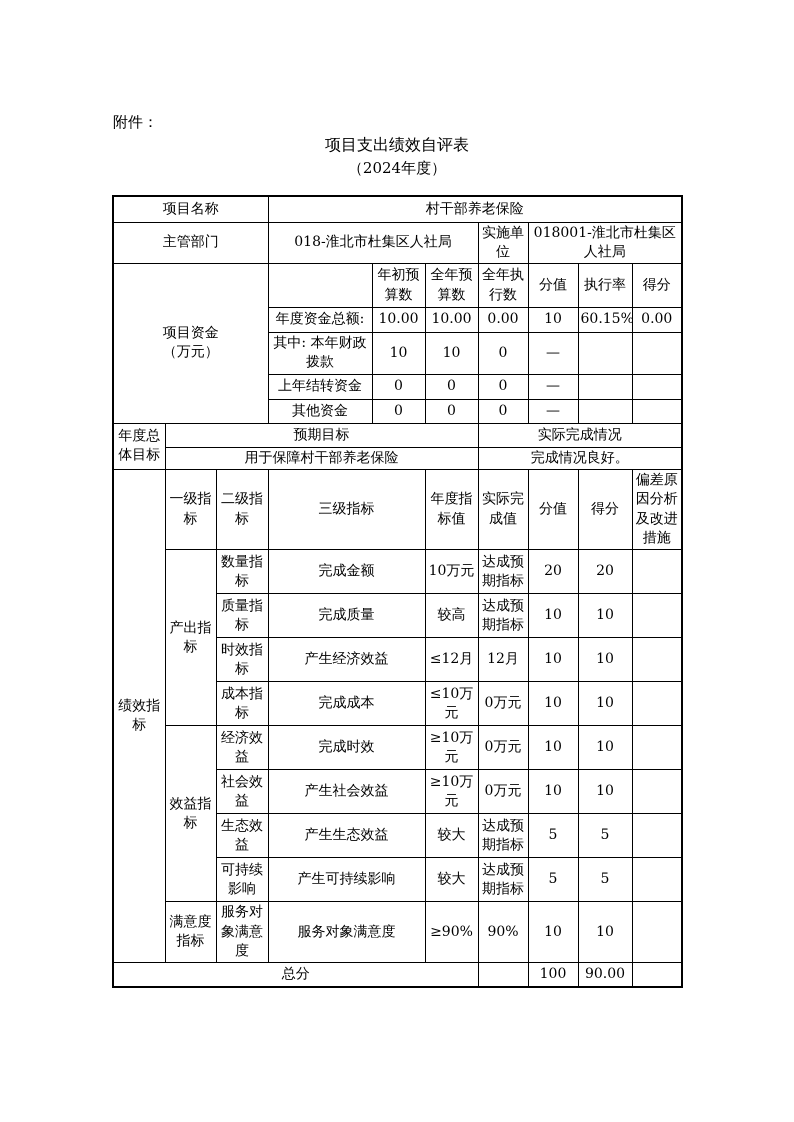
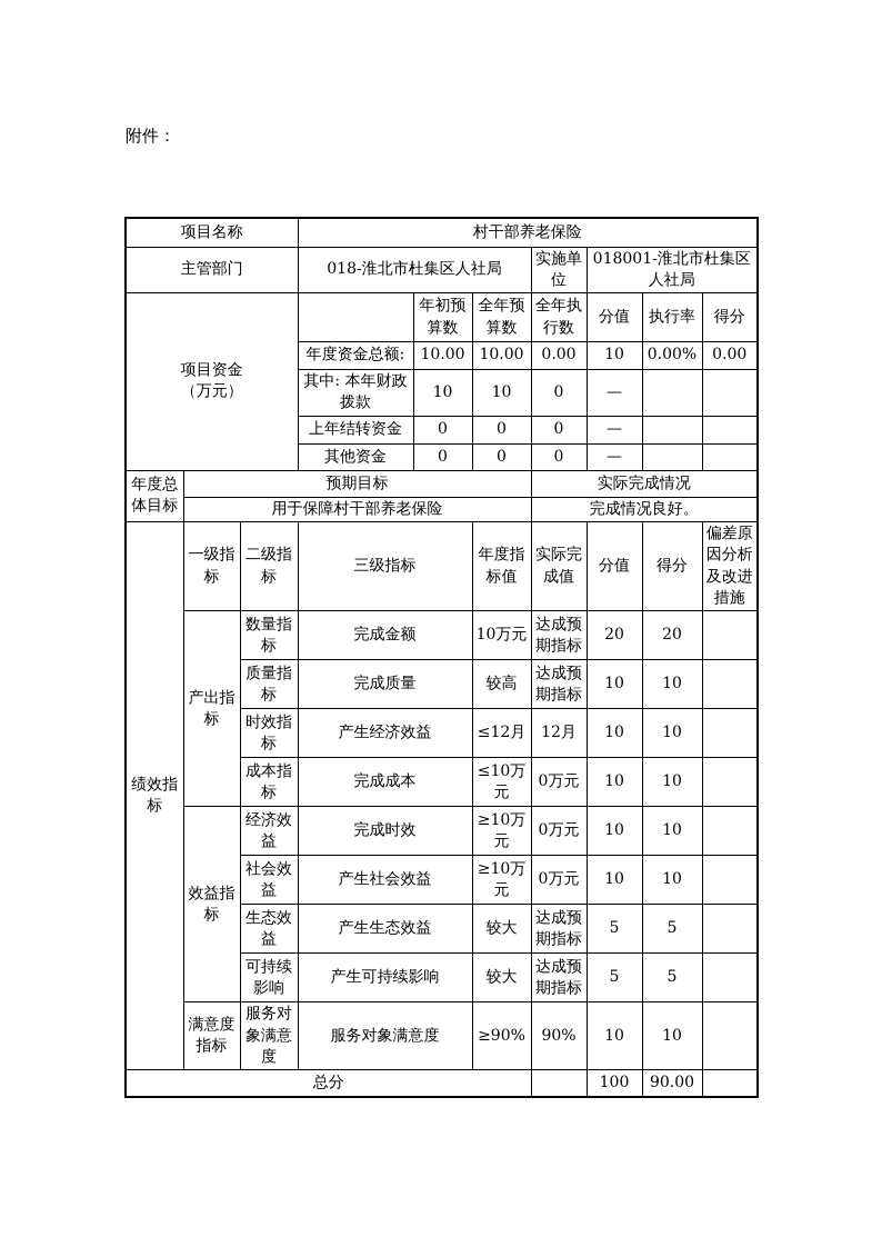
  附件：
- 项目支出绩效自评表
- （2024年度）
  项目名称	村干部养老保险
  主管部门	018-淮北市杜集区人社局	实施单位	018001-淮北市杜集区人社局
  项目资金 （万元）		年初预算数	全年预算数	全年执行数	分值	执行率	得分
- 年度资金总额:	10.00	10.00	0.00	10	60.15%	0.00
+ 年度资金总额:	10.00	10.00	0.00	10	0.00%	0.00
  其中: 本年财政拨款	10	10	0	—
  上年结转资金	0	0	0	—
  其他资金	0	0	0	—
  年度总体目标	预期目标	实际完成情况
  用于保障村干部养老保险	完成情况良好。
  绩效指标	一级指标	二级指标	三级指标	年度指标值	实际完成值	分值	得分	偏差原因分析及改进措施
  产出指标	数量指标	完成金额	10万元	达成预期指标	20	20
  质量指标	完成质量	较高	达成预期指标	10	10
  时效指标	产生经济效益	≤12月	12月	10	10
  成本指标	完成成本	≤10万元	0万元	10	10
  效益指标	经济效益	完成时效	≥10万元	0万元	10	10
  社会效益	产生社会效益	≥10万元	0万元	10	10
  生态效益	产生生态效益	较大	达成预期指标	5	5
  可持续影响	产生可持续影响	较大	达成预期指标	5	5
  满意度指标	服务对象满意度	服务对象满意度	≥90%	90%	10	10
  总分		100	90.00
